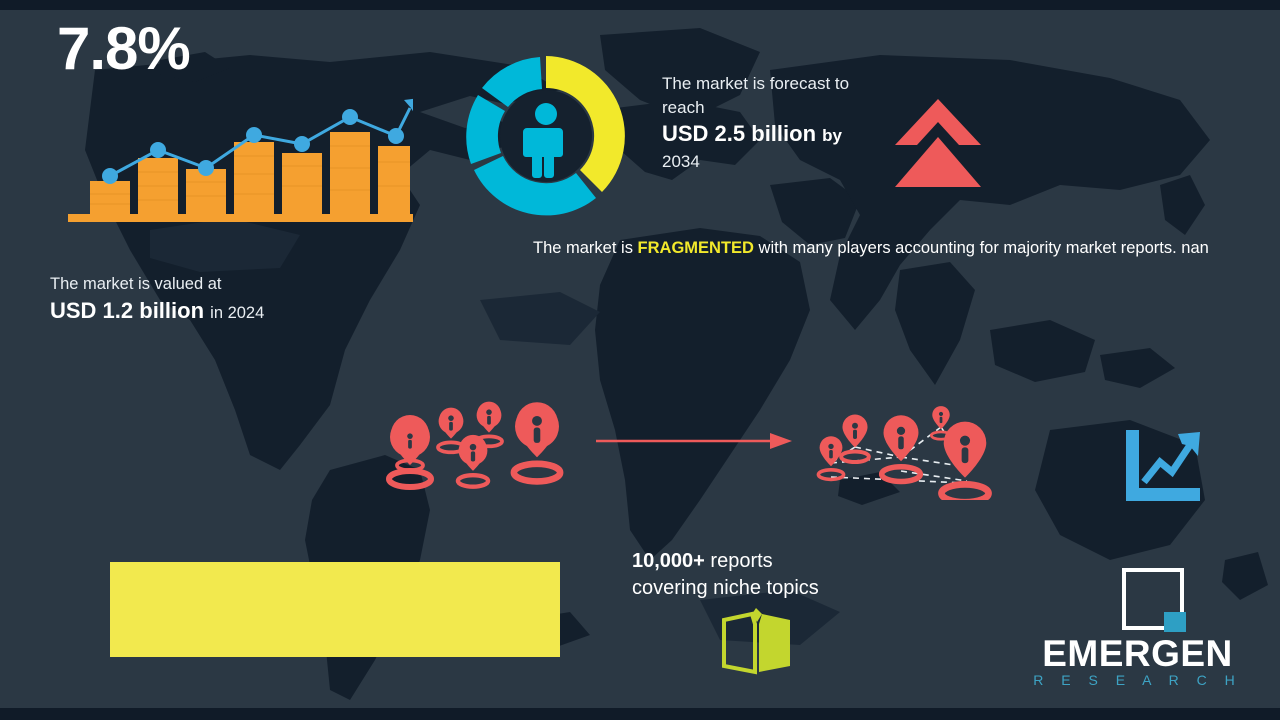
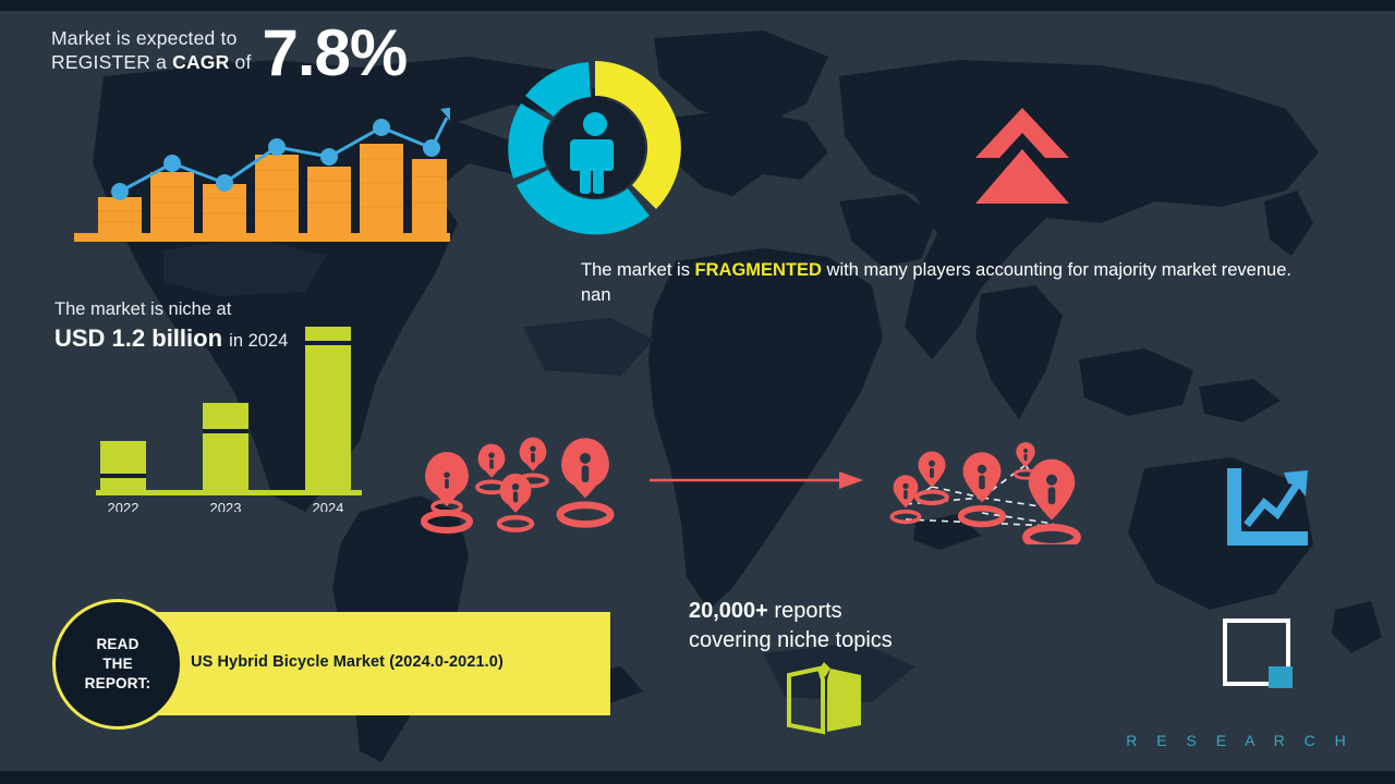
+ Market is expected to
+ REGISTER a CAGR of
  7.8%
- The market is forecast to reach
- USD 2.5 billion by
- 2034
- The market is FRAGMENTED with many players accounting for majority market reports. nan
+ The market is FRAGMENTED with many players accounting for majority market revenue. nan
- The market is valued at
+ The market is niche at
  USD 1.2 billion in 2024
+ 2022
+ 2023
+ 2024
+ US Hybrid Bicycle Market (2024.0-2021.0)
+ READ
+ THE
+ REPORT:
- 10,000+ reports
+ 20,000+ reports
  covering niche topics
- EMERGEN
  R E S E A R C H
